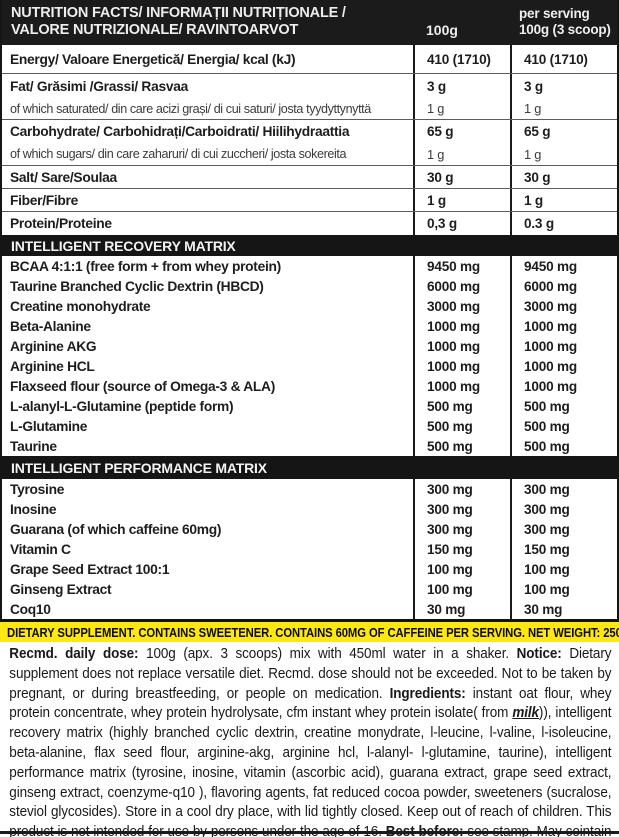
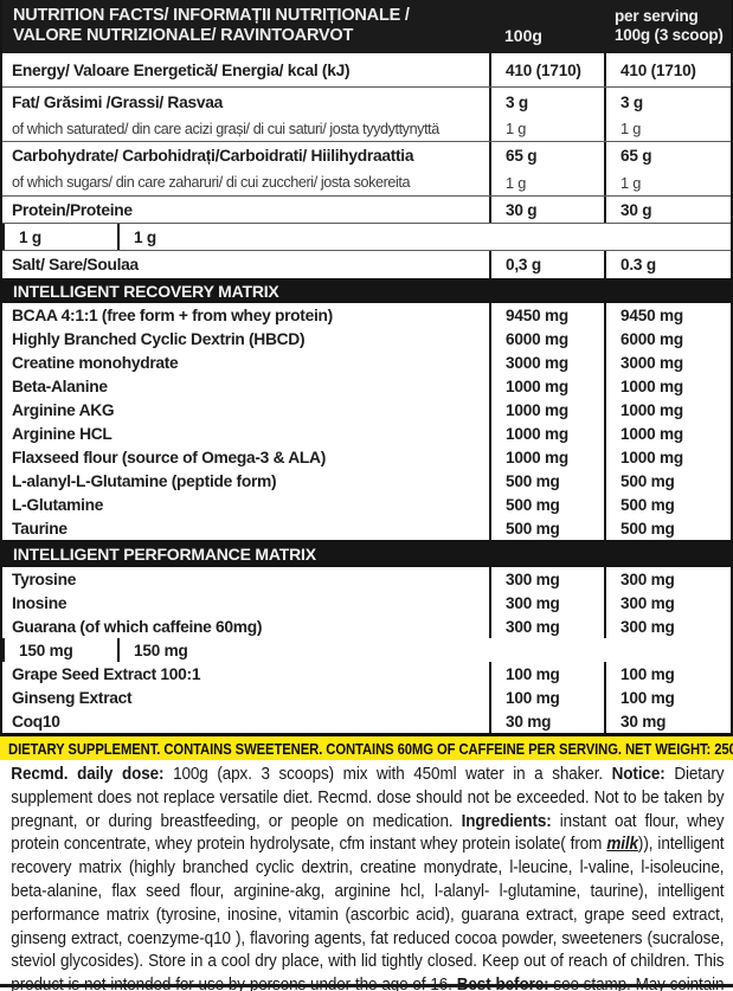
  NUTRITION FACTS/ INFORMAȚII NUTRIȚIONALE /
  VALORE NUTRIZIONALE/ RAVINTOARVOT
  100g
  per serving
  100g (3 scoop)
  Energy/ Valoare Energetică/ Energia/ kcal (kJ)
  410 (1710)
  410 (1710)
  Fat/ Grăsimi /Grassi/ Rasvaa
  3 g
  3 g
  of which saturated/ din care acizi grași/ di cui saturi/ josta tyydyttynyttä
  1 g
  1 g
  Carbohydrate/ Carbohidrați/Carboidrati/ Hiilihydraattia
  65 g
  65 g
  of which sugars/ din care zaharuri/ di cui zuccheri/ josta sokereita
  1 g
  1 g
- Salt/ Sare/Soulaa
+ Protein/Proteine
  30 g
  30 g
- Fiber/Fibre
  1 g
  1 g
- Protein/Proteine
+ Salt/ Sare/Soulaa
  0,3 g
  0.3 g
  INTELLIGENT RECOVERY MATRIX
  BCAA 4:1:1 (free form + from whey protein)
  9450 mg
  9450 mg
- Taurine Branched Cyclic Dextrin (HBCD)
+ Highly Branched Cyclic Dextrin (HBCD)
  6000 mg
  6000 mg
  Creatine monohydrate
  3000 mg
  3000 mg
  Beta-Alanine
  1000 mg
  1000 mg
  Arginine AKG
  1000 mg
  1000 mg
  Arginine HCL
  1000 mg
  1000 mg
  Flaxseed flour (source of Omega-3 & ALA)
  1000 mg
  1000 mg
  L-alanyl-L-Glutamine (peptide form)
  500 mg
  500 mg
  L-Glutamine
  500 mg
  500 mg
  Taurine
  500 mg
  500 mg
  INTELLIGENT PERFORMANCE MATRIX
  Tyrosine
  300 mg
  300 mg
  Inosine
  300 mg
  300 mg
  Guarana (of which caffeine 60mg)
  300 mg
  300 mg
- Vitamin C
  150 mg
  150 mg
  Grape Seed Extract 100:1
  100 mg
  100 mg
  Ginseng Extract
  100 mg
  100 mg
  Coq10
  30 mg
  30 mg
  DIETARY SUPPLEMENT. CONTAINS SWEETENER. CONTAINS 60MG OF CAFFEINE PER SERVING. NET WEIGHT: 25
  Recmd. daily dose: 100g (apx. 3 scoops) mix with 450ml water in a shaker. Notice: Dietary supplement does not replace versatile diet. Recmd. dose should not be exceeded. Not to be taken by pregnant, or during breastfeeding, or people on medication. Ingredients: instant oat flour, whey protein concentrate, whey protein hydrolysate, cfm instant whey protein isolate( from milk)), intelligent recovery matrix (highly branched cyclic dextrin, creatine monydrate, l-leucine, l-valine, l-isoleucine, beta-alanine, flax seed flour, arginine-akg, arginine hcl, l-alanyl- l-glutamine, taurine), intelligent performance matrix (tyrosine, inosine, vitamin (ascorbic acid), guarana extract, grape seed extract, ginseng extract, coenzyme-q10 ), flavoring agents, fat reduced cocoa powder, sweeteners (sucralose, steviol glycosides). Store in a cool dry place, with lid tightly closed. Keep out of reach of children. This
